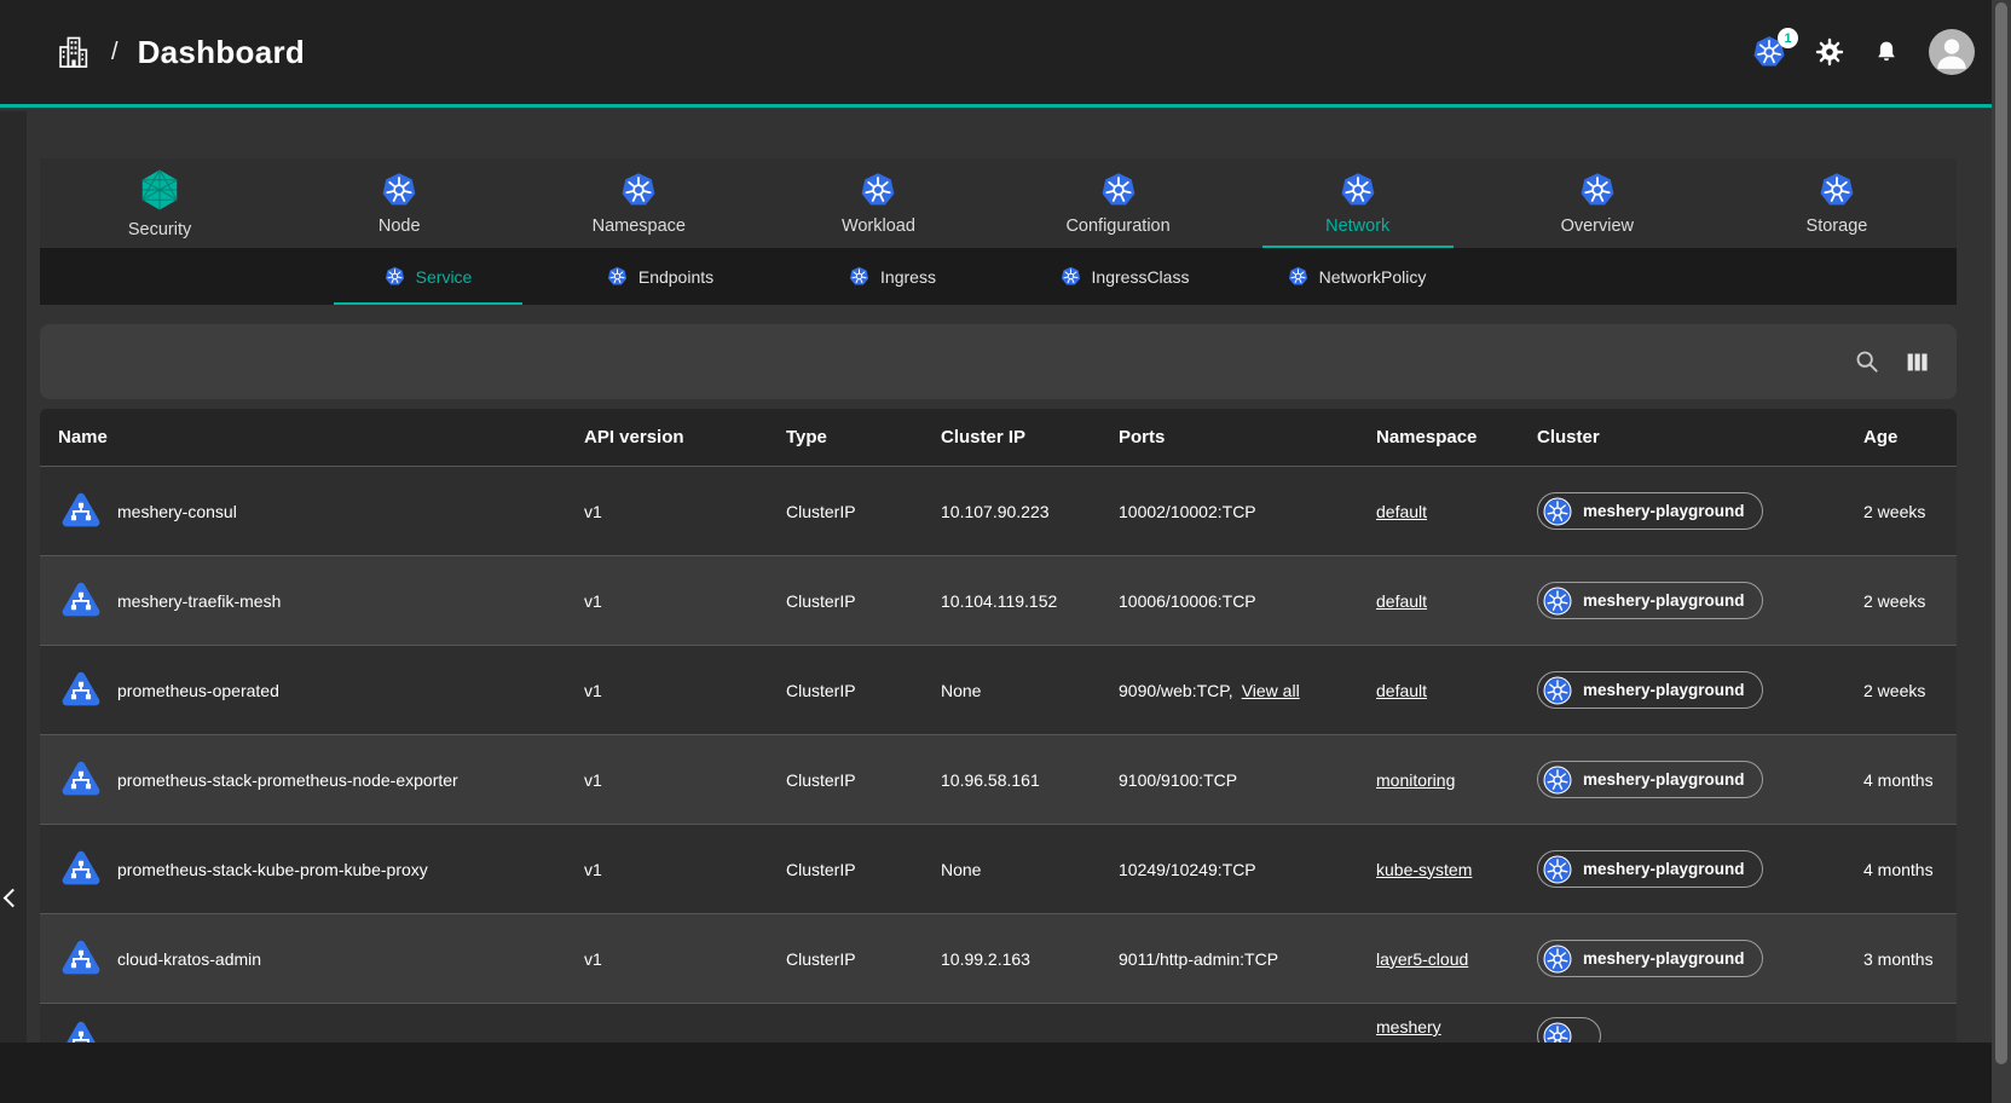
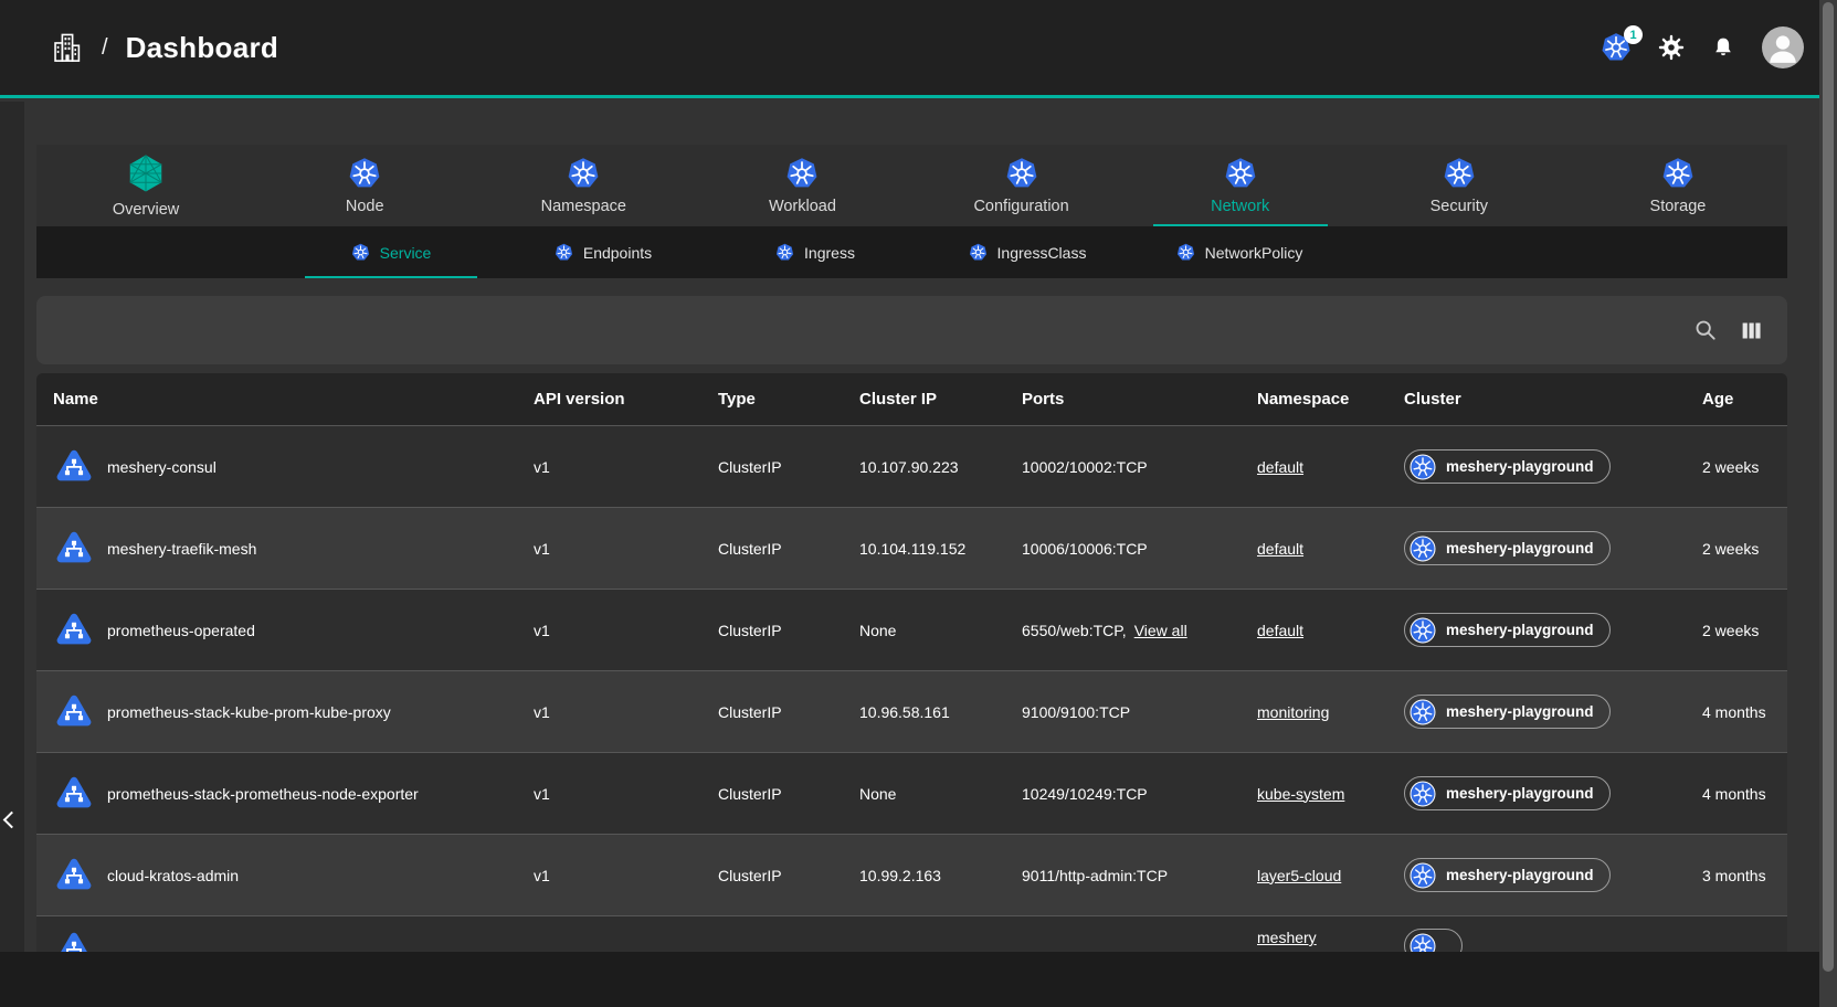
  /
  Dashboard
  1
- Security
+ Overview
  Node
  Namespace
  Workload
  Configuration
  Network
- Overview
+ Security
  Storage
  Service
  Endpoints
  Ingress
  IngressClass
  NetworkPolicy
  Name
  API version
  Type
  Cluster IP
  Ports
  Namespace
  Cluster
  Age
  meshery-consul
  v1
  ClusterIP
  10.107.90.223
  10002/10002:TCP
  default
  meshery-playground
  2 weeks
  meshery-traefik-mesh
  v1
  ClusterIP
  10.104.119.152
  10006/10006:TCP
  default
  meshery-playground
  2 weeks
  prometheus-operated
  v1
  ClusterIP
  None
- 9090/web:TCP, View all
+ 6550/web:TCP, View all
  default
  meshery-playground
  2 weeks
- prometheus-stack-prometheus-node-exporter
+ prometheus-stack-kube-prom-kube-proxy
  v1
  ClusterIP
  10.96.58.161
  9100/9100:TCP
  monitoring
  meshery-playground
  4 months
- prometheus-stack-kube-prom-kube-proxy
+ prometheus-stack-prometheus-node-exporter
  v1
  ClusterIP
  None
  10249/10249:TCP
  kube-system
  meshery-playground
  4 months
  cloud-kratos-admin
  v1
  ClusterIP
  10.99.2.163
  9011/http-admin:TCP
  layer5-cloud
  meshery-playground
  3 months
  meshery
